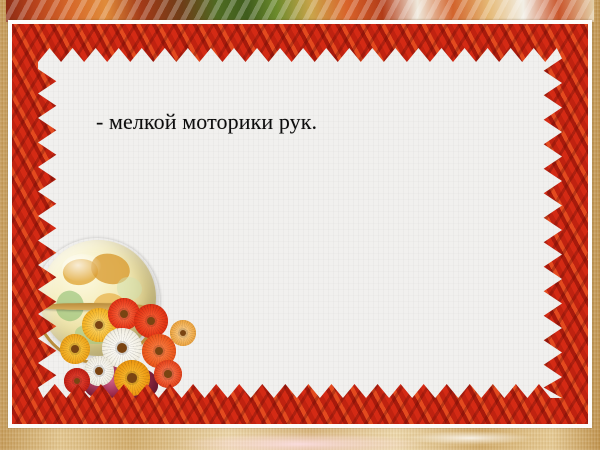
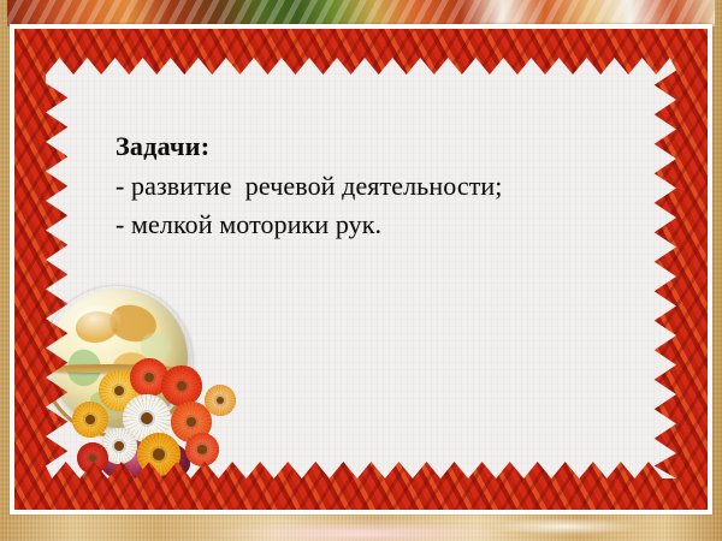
+ Задачи:
+ - развитие речевой деятельности;
  - мелкой моторики рук.
